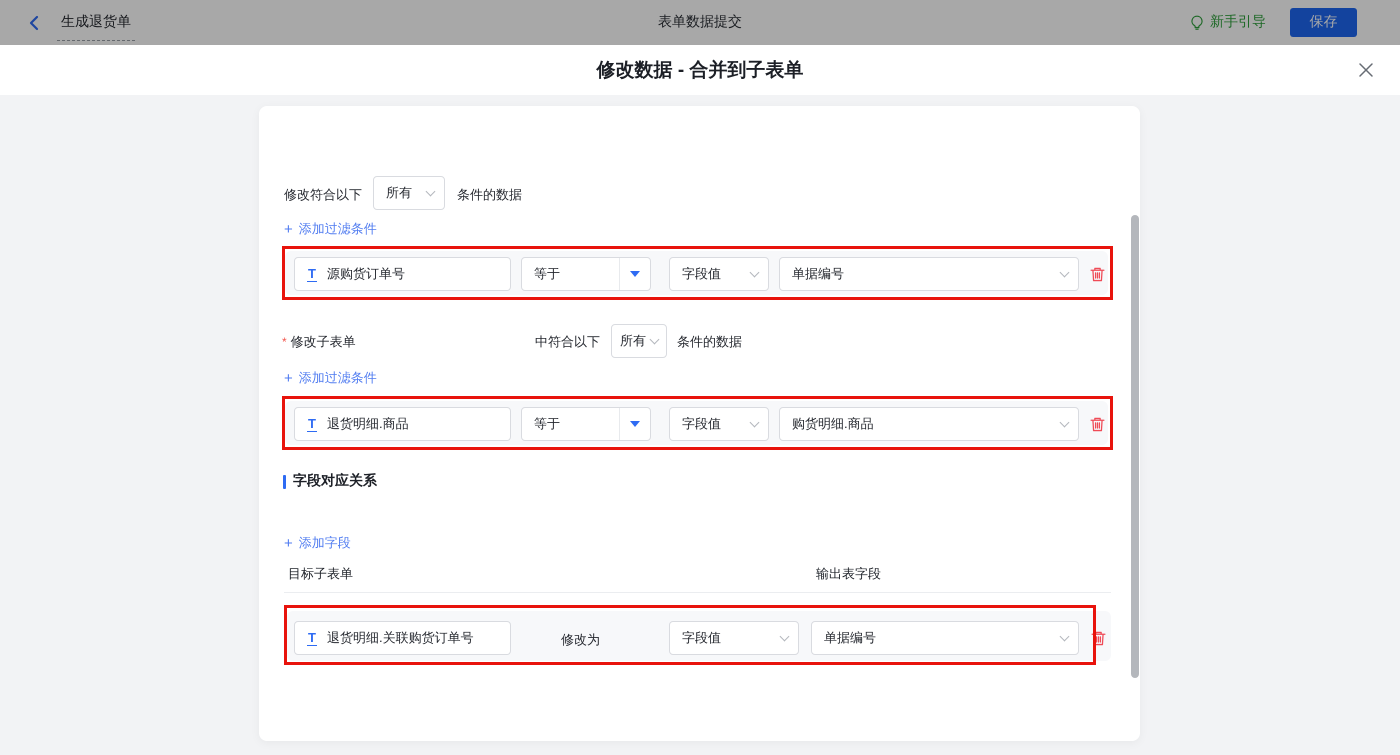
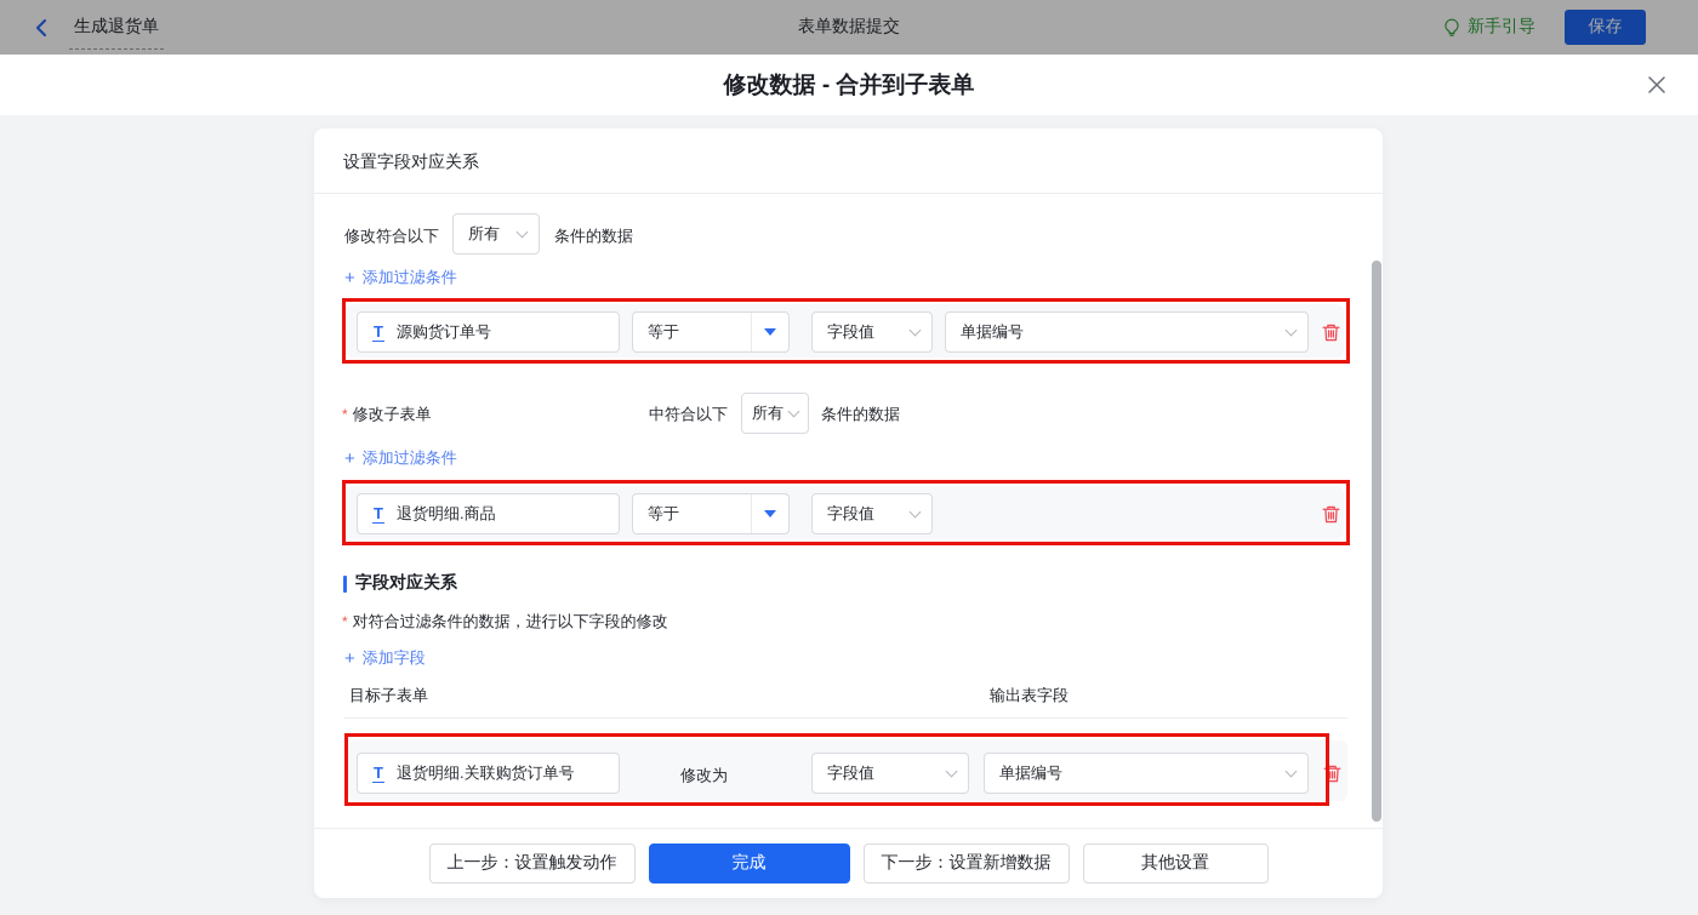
  生成退货单
  表单数据提交
  新手引导
  保存
  修改数据 - 合并到子表单
+ 设置字段对应关系
  修改符合以下
  所有
  条件的数据
  +
  添加过滤条件
  T
  源购货订单号
  等于
  字段值
  单据编号
  * 修改子表单
  中符合以下
  所有
  条件的数据
  +
  添加过滤条件
  T
  退货明细.商品
  等于
  字段值
- 购货明细.商品
  字段对应关系
+ * 对符合过滤条件的数据，进行以下字段的修改
  +
  添加字段
  目标子表单
  输出表字段
  T
  退货明细.关联购货订单号
  修改为
  字段值
  单据编号
+ 上一步：设置触发动作
+ 完成
+ 下一步：设置新增数据
+ 其他设置
